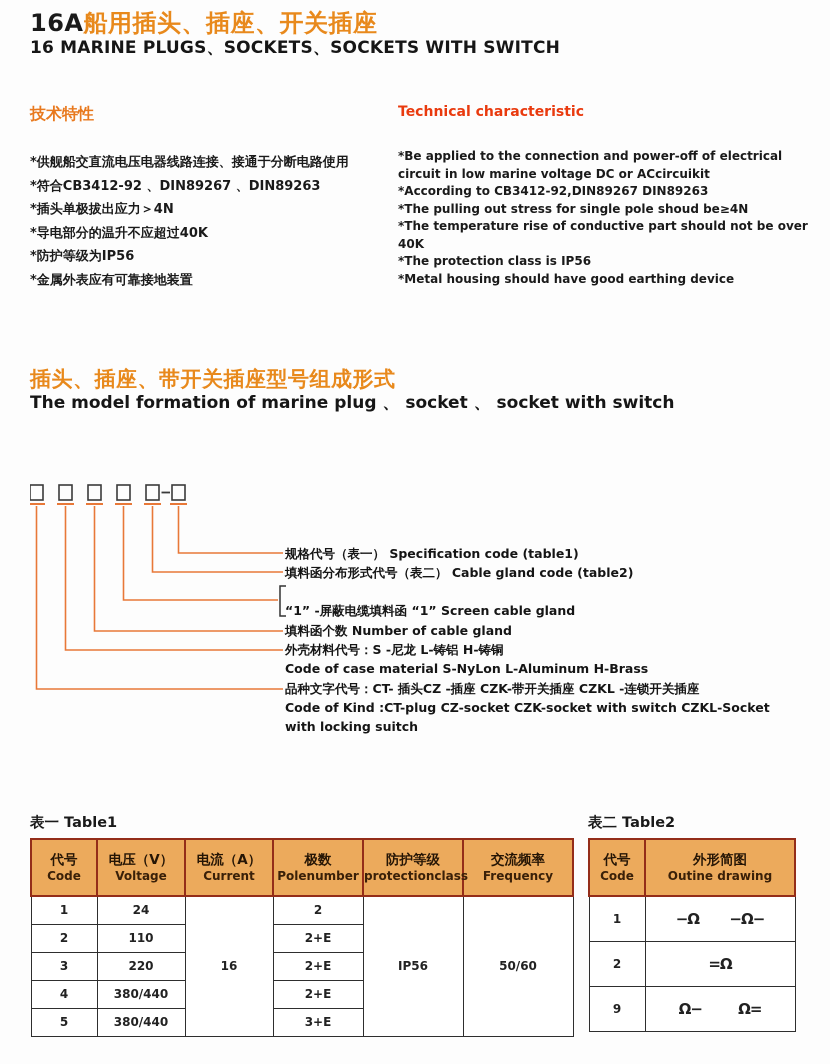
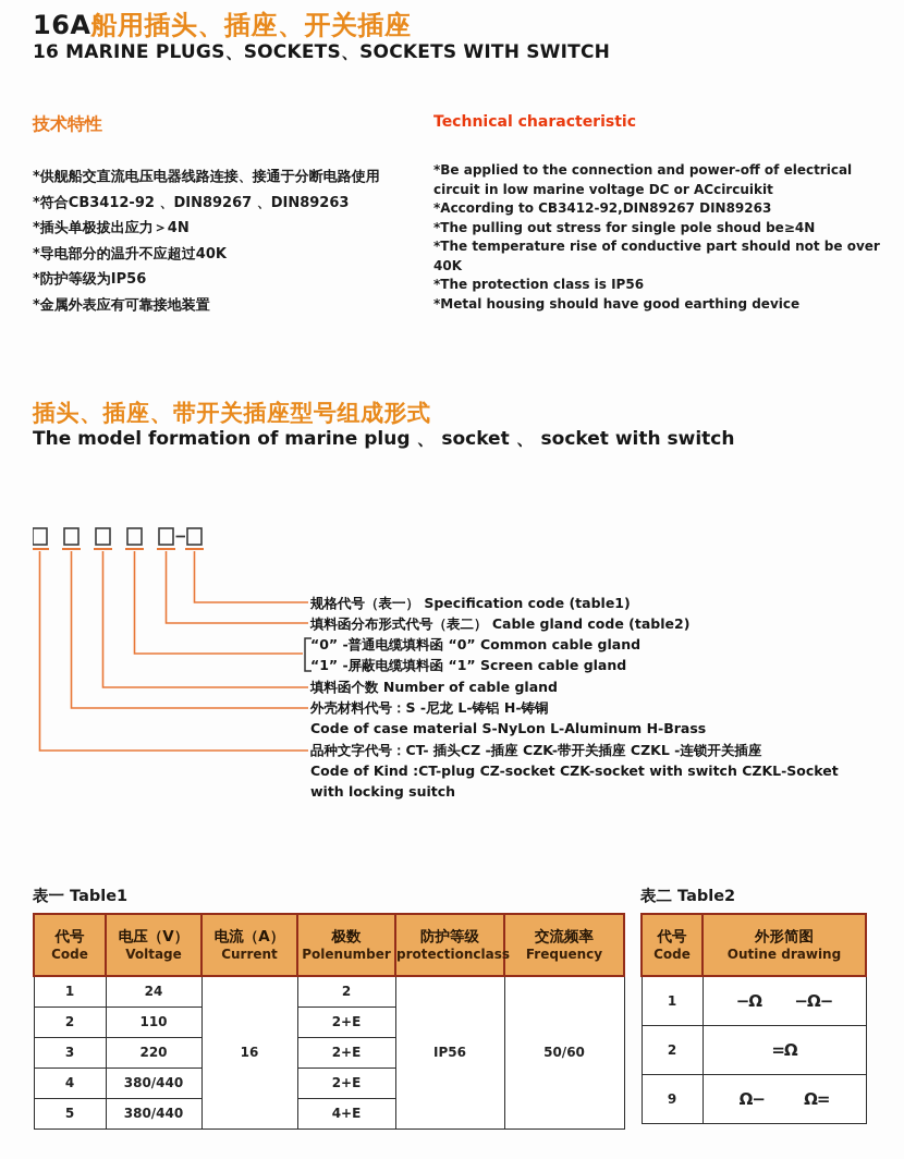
  16A船用插头、插座、开关插座
  16 MARINE PLUGS、SOCKETS、SOCKETS WITH SWITCH
  技术特性
  *供舰船交直流电压电器线路连接、接通于分断电路使用
  *符合CB3412-92 、DIN89267 、DIN89263
  *插头单极拔出应力＞4N
  *导电部分的温升不应超过40K
  *防护等级为IP56
  *金属外表应有可靠接地装置
  Technical characteristic
  *Be applied to the connection and power-off of electrical circuit in low marine voltage DC or ACcircuikit
  *According to CB3412-92,DIN89267 DIN89263
  *The pulling out stress for single pole shoud be≥4N
  *The temperature rise of conductive part should not be over 40K
  *The protection class is IP56
  *Metal housing should have good earthing device
  插头、插座、带开关插座型号组成形式
  The model formation of marine plug 、 socket 、 socket with switch
  规格代号（表一） Specification code (table1)
  填料函分布形式代号（表二） Cable gland code (table2)
+ “0” -普通电缆填料函 “0” Common cable gland
  “1” -屏蔽电缆填料函 “1” Screen cable gland
  填料函个数 Number of cable gland
  外壳材料代号：S -尼龙 L-铸铝 H-铸铜
  Code of case material S-NyLon L-Aluminum H-Brass
  品种文字代号：CT- 插头CZ -插座 CZK-带开关插座 CZKL -连锁开关插座
  Code of Kind :CT-plug CZ-socket CZK-socket with switch CZKL-Socket
  with locking suitch
  表一 Table1
  代号Code	电压（V）Voltage	电流（A）Current	极数Polenumber	防护等级protectionclass	交流频率Frequency
  1	24	16	2	IP56	50/60
  2	110	2+E
  3	220	2+E
  4	380/440	2+E
- 5	380/440	3+E
+ 5	380/440	4+E
  表二 Table2
  代号Code	外形简图Outine drawing
  1	−Ω −Ω−
  2	=Ω
  9	Ω− Ω=
